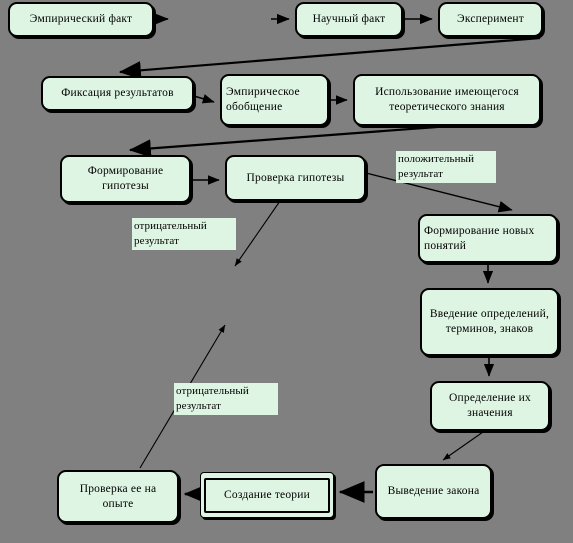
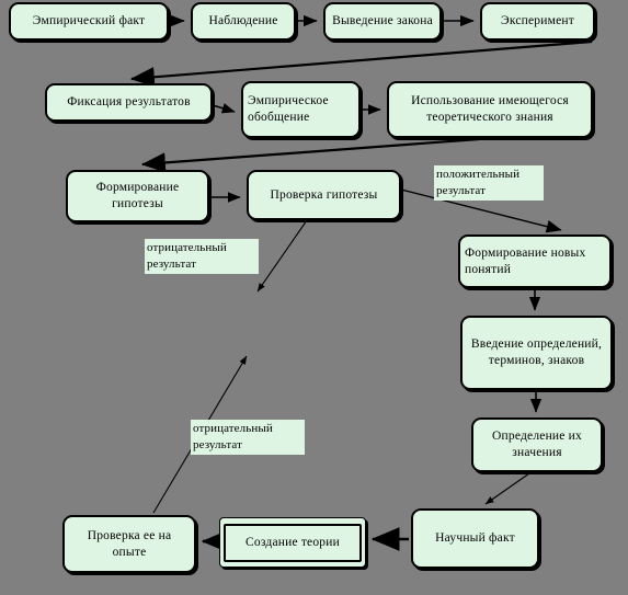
  Эмпирический факт
+ Наблюдение
- Научный факт
+ Выведение закона
  Эксперимент
  Фиксация результатов
  Эмпирическое обобщение
  Использование имеюще­го­ся теоретического знания
  Формирование гипотезы
  Проверка гипотезы
  Формирование но­вых понятий
  Введение опреде­лений, терминов, знаков
  Определение их значения
- Выведение закона
+ Научный факт
  Проверка ее на опыте
  Создание теории
  положительный результат
  отрицательный результат
  отрицательный результат
